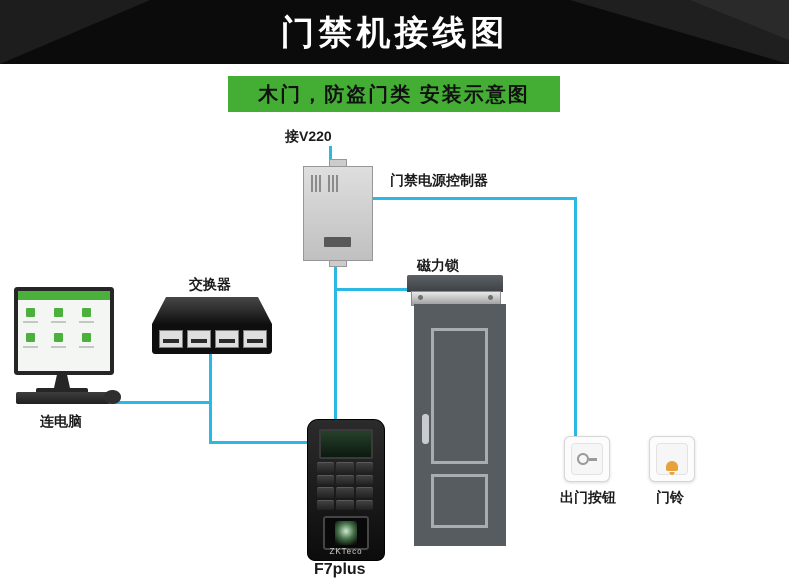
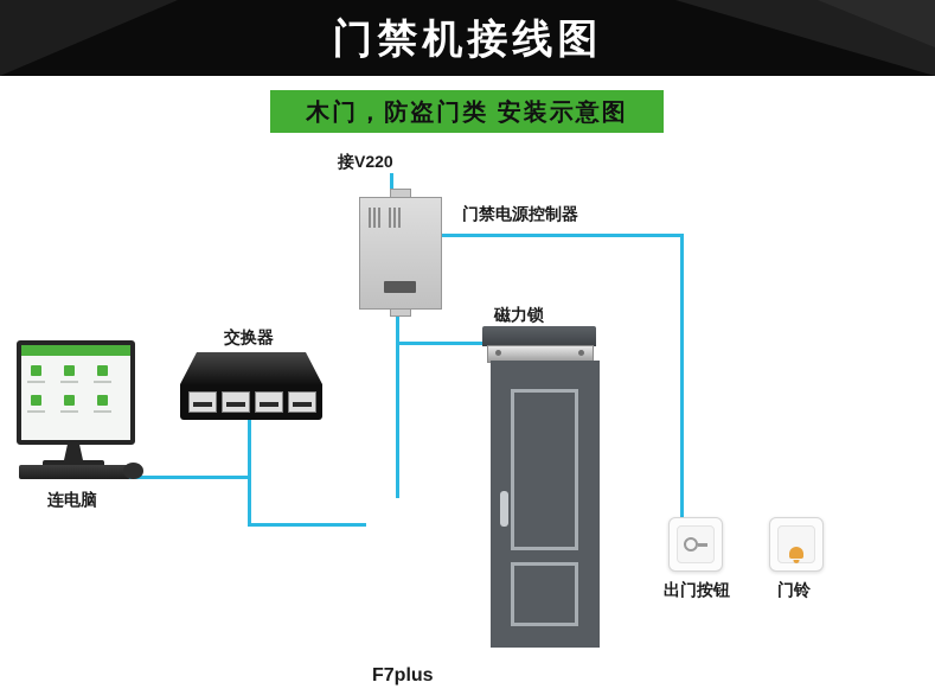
  门禁机接线图
  木门，防盗门类 安装示意图
- ZKTeco
  接V220
  门禁电源控制器
  磁力锁
  交换器
  连电脑
  F7plus
  出门按钮
  门铃
